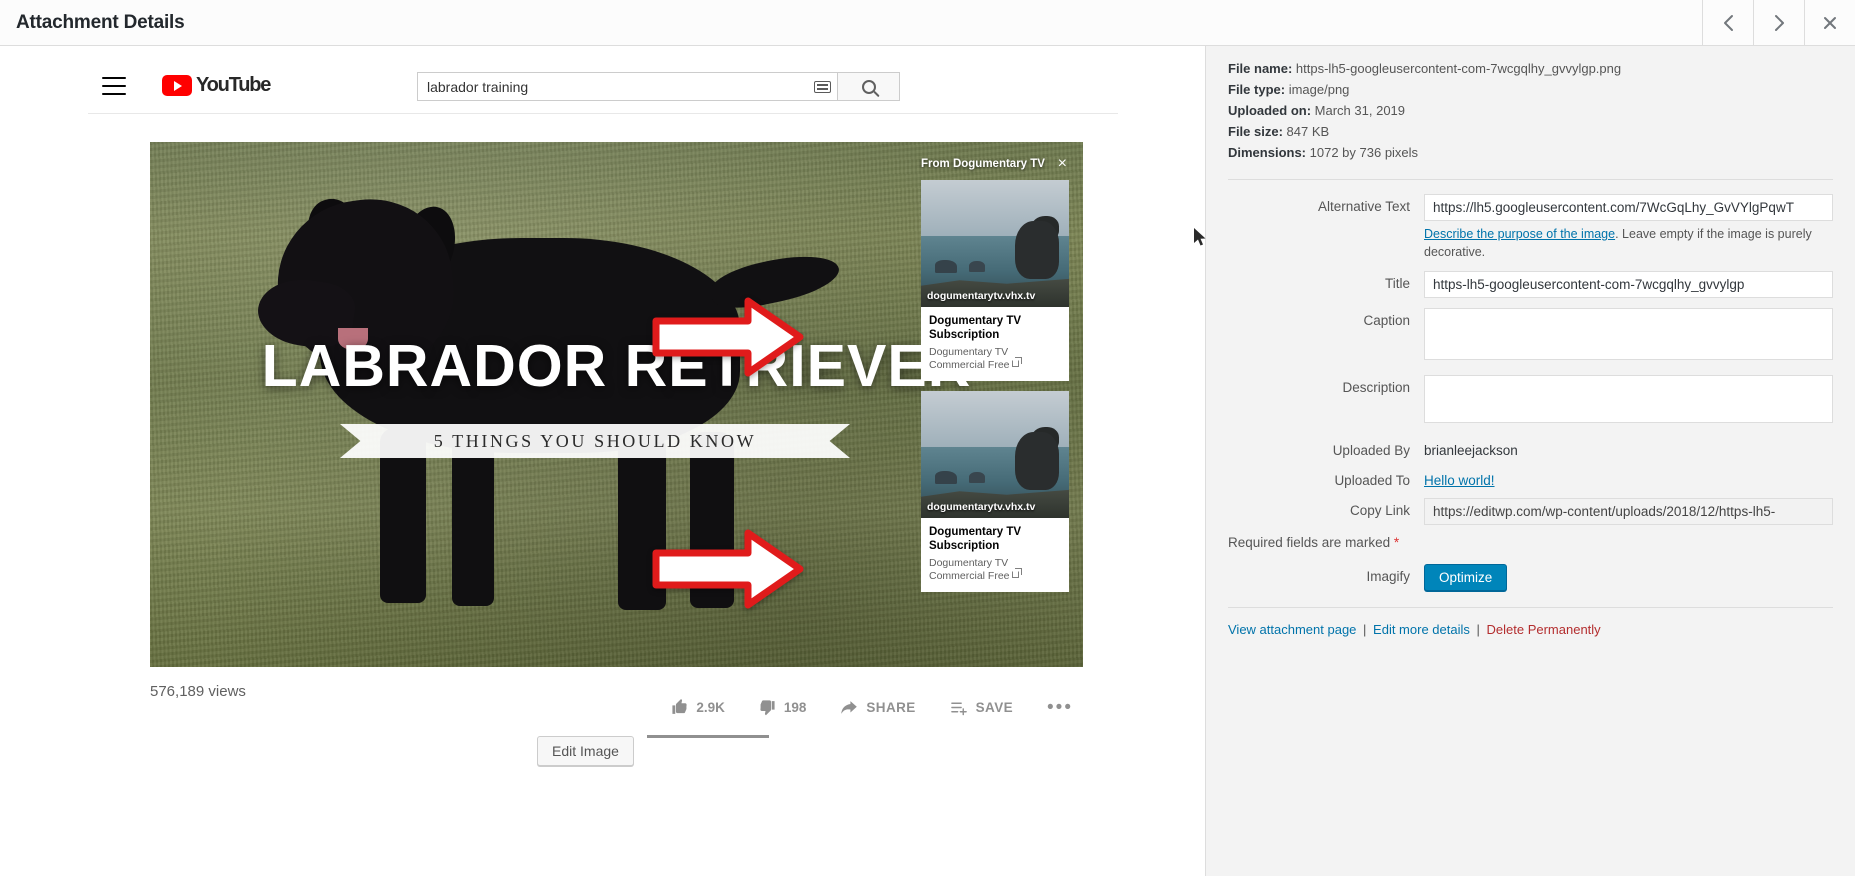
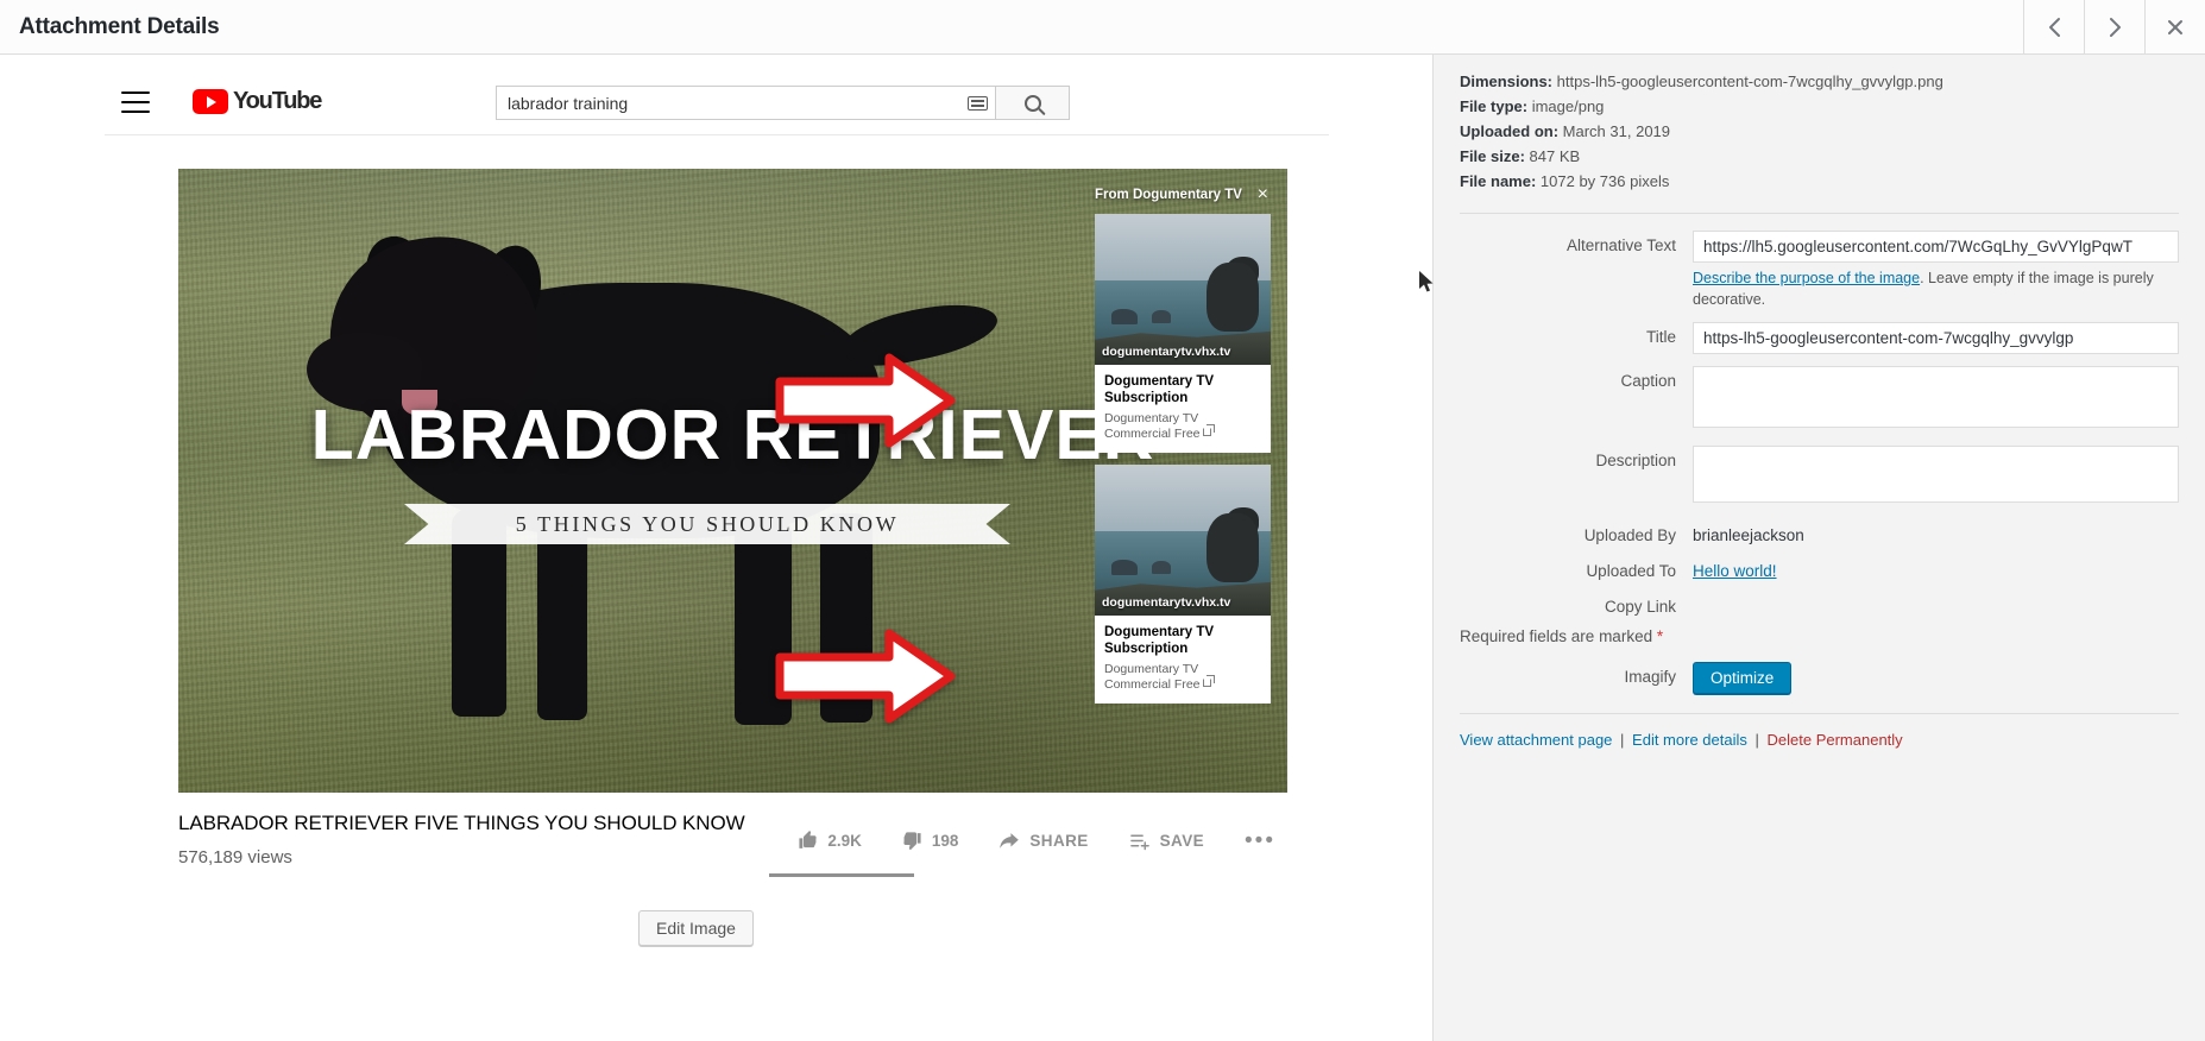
  Attachment Details
  YouTube
  labrador training
  LABRADOR RETRIEVE
  5 THINGS YOU SHOULD KNOW
  From Dogumentary TV
  ×
  dogumentarytv.vhx.tv
  Dogumentary TV Subscription
  Dogumentary TV Commercial Free
  dogumentarytv.vhx.tv
  Dogumentary TV Subscription
  Dogumentary TV Commercial Free
+ LABRADOR RETRIEVER FIVE THINGS YOU SHOULD KNOW
  576,189 views
  2.9K
  198
  SHARE
  SAVE
  •••
  Edit Image
- File name: https-lh5-googleusercontent-com-7wcgqlhy_gvvylgp.png
+ Dimensions: https-lh5-googleusercontent-com-7wcgqlhy_gvvylgp.png
  File type: image/png
  Uploaded on: March 31, 2019
  File size: 847 KB
- Dimensions: 1072 by 736 pixels
+ File name: 1072 by 736 pixels
  Alternative Text
  https://lh5.googleusercontent.com/7WcGqLhy_GvVYlgPqwT
  Describe the purpose of the image. Leave empty if the image is purely decorative.
  Title
  https-lh5-googleusercontent-com-7wcgqlhy_gvvylgp
  Caption
  Description
  Uploaded By
  brianleejackson
  Uploaded To
  Hello world!
  Copy Link
- https://editwp.com/wp-content/uploads/2018/12/https-lh5-
  Required fields are marked *
  Imagify
  Optimize
  View attachment page | Edit more details | Delete Permanently
